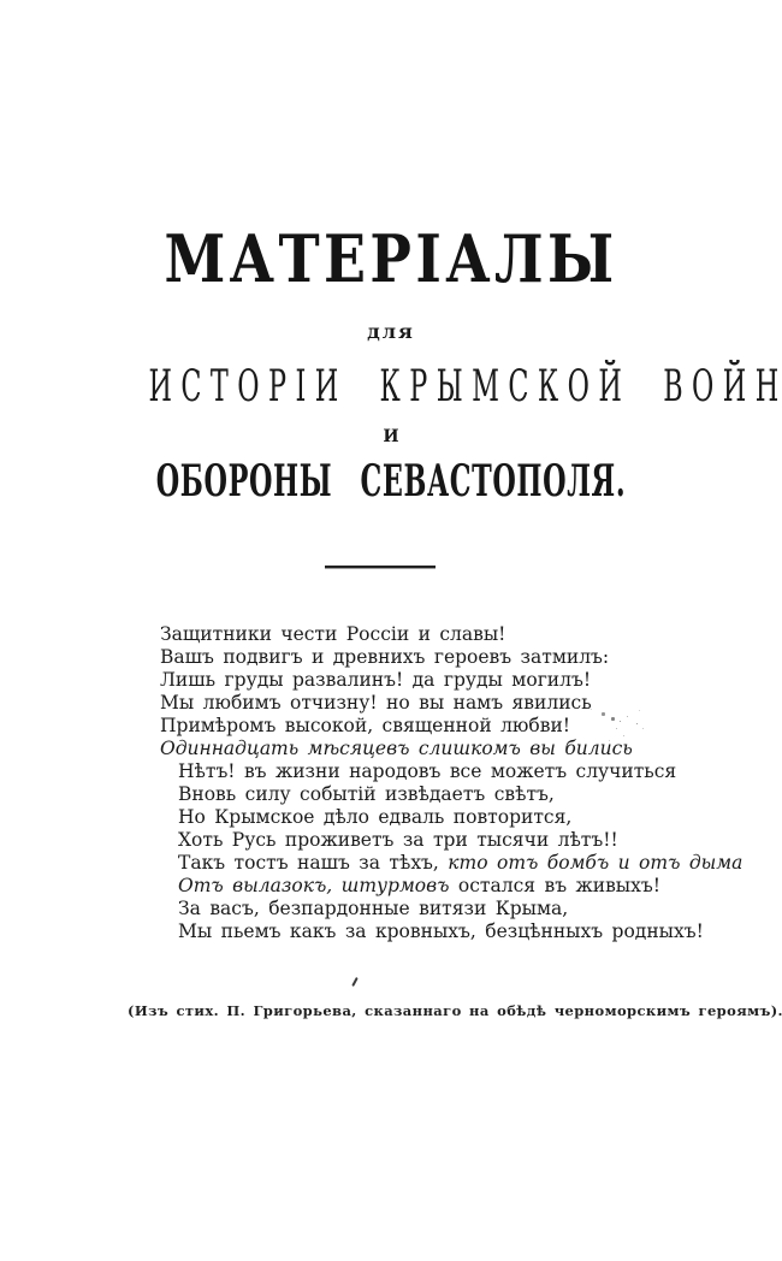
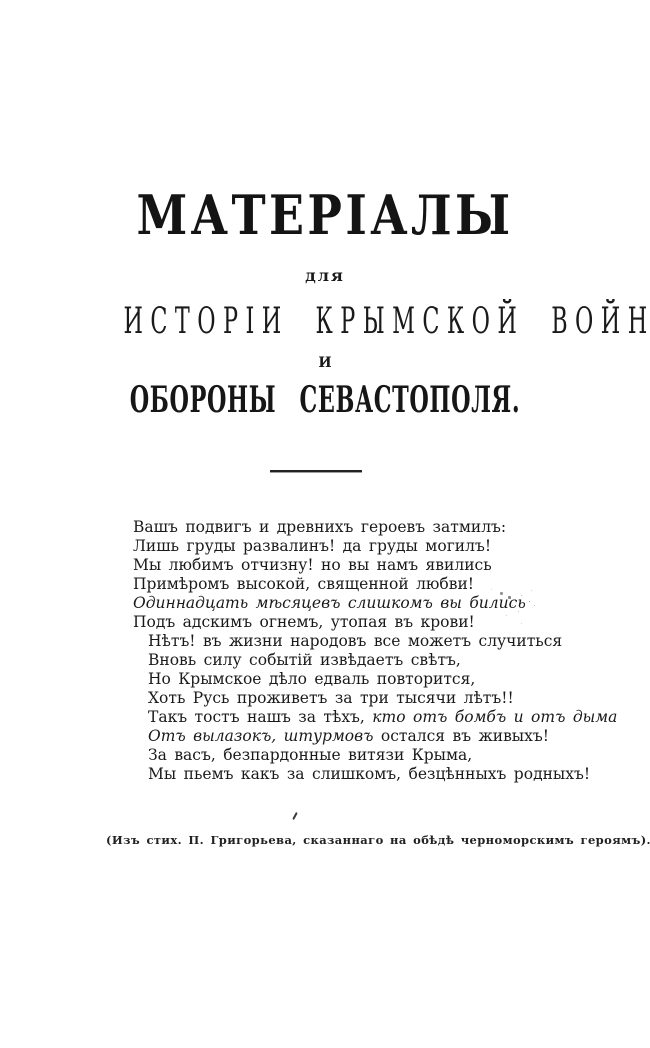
  МАТЕРІАЛЫ
  для
  ИСТОРІИ КРЫМСКОЙ ВОЙН
  И
  ОБОРОНЫ СЕВАСТОПОЛЯ.
- Защитники чести Россіи и славы!
  Вашъ подвигъ и древнихъ героевъ затмилъ:
  Лишь груды развалинъ! да груды могилъ!
  Мы любимъ отчизну! но вы намъ явились
  Примѣромъ высокой, священной любви!
  Одиннадцать мѣсяцевъ слишкомъ вы бились
+ Подъ адскимъ огнемъ, утопая въ крови!
  Нѣтъ! въ жизни народовъ все можетъ случиться
  Вновь силу событій извѣдаетъ свѣтъ,
  Но Крымское дѣло едваль повторится,
  Хоть Русь проживетъ за три тысячи лѣтъ!!
  Такъ тостъ нашъ за тѣхъ, кто отъ бомбъ и отъ дыма
  Отъ вылазокъ, штурмовъ остался въ живыхъ!
  За васъ, безпардонные витязи Крыма,
- Мы пьемъ какъ за кровныхъ, безцѣнныхъ родныхъ!
+ Мы пьемъ какъ за слишкомъ, безцѣнныхъ родныхъ!
  (Изъ стих. П. Григорьева, сказаннаго на обѣдѣ черноморскимъ героямъ).
